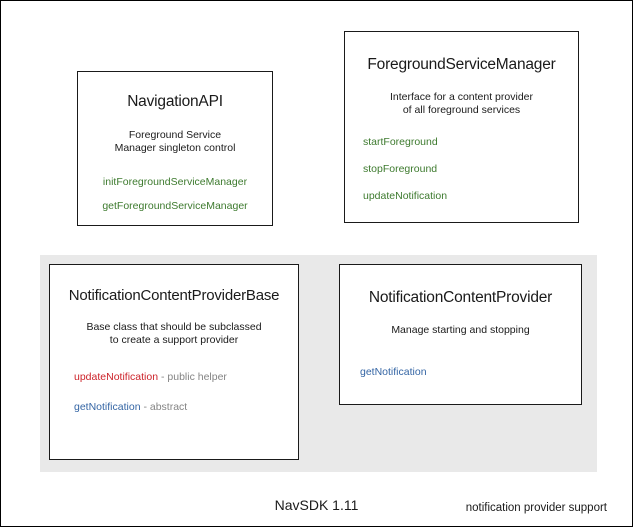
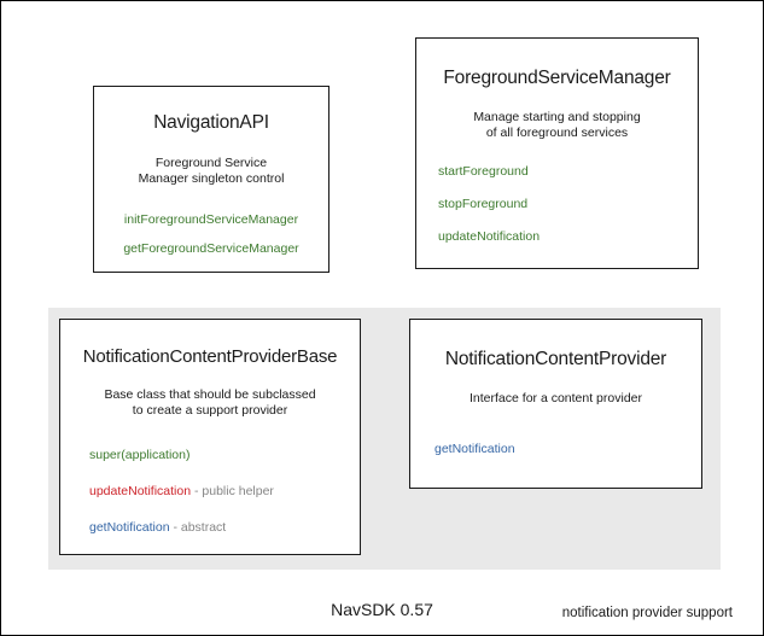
  NavigationAPI
  Foreground Service
  Manager singleton control
  initForegroundServiceManager
  getForegroundServiceManager
  ForegroundServiceManager
- Interface for a content provider
+ Manage starting and stopping
  of all foreground services
  startForeground
  stopForeground
  updateNotification
  NotificationContentProviderBase
  Base class that should be subclassed
  to create a support provider
+ super(application)
  updateNotification - public helper
  getNotification - abstract
  NotificationContentProvider
- Manage starting and stopping
+ Interface for a content provider
  getNotification
  notification provider support
- NavSDK 1.11
+ NavSDK 0.57
